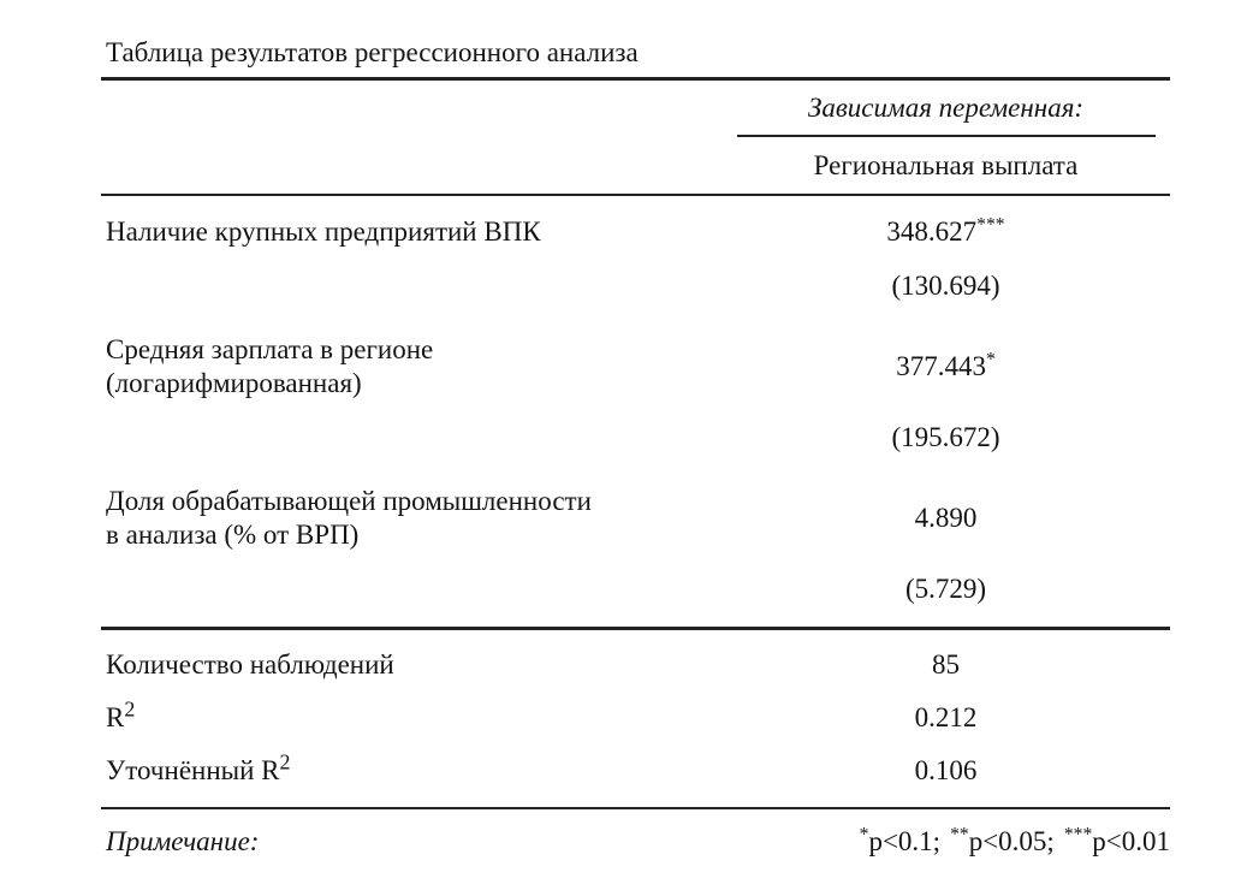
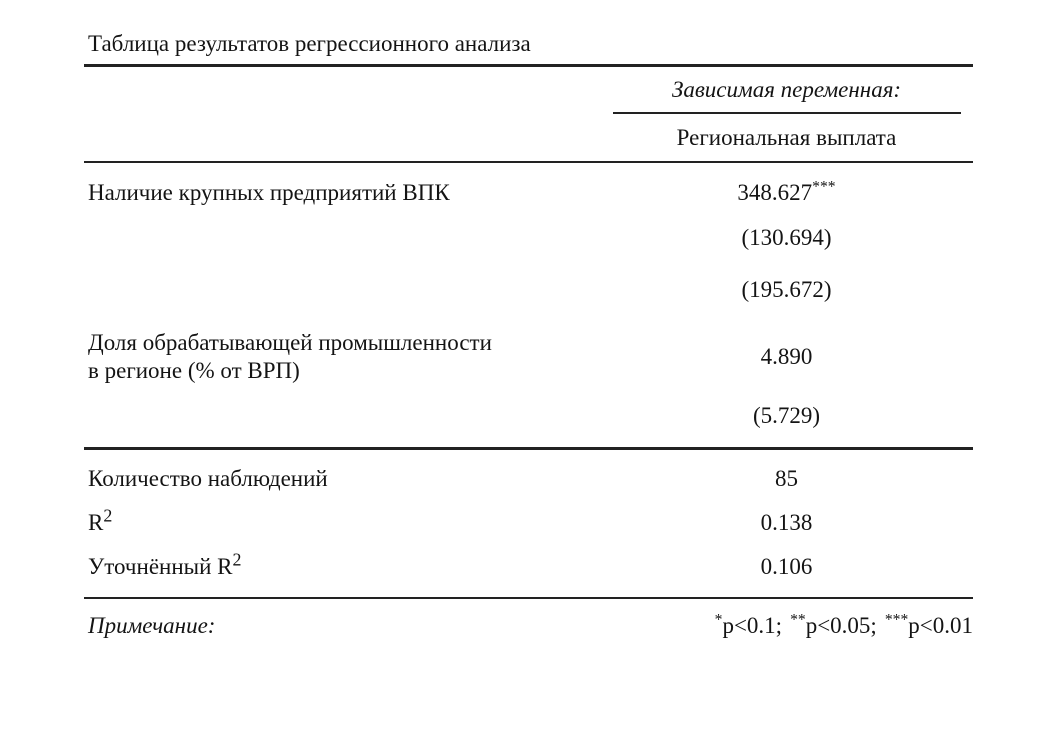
  Таблица результатов регрессионного анализа
  Зависимая переменная:
  Региональная выплата
  Наличие крупных предприятий ВПК
  348.627***
  (130.694)
- Средняя зарплата в регионе
- (логарифмированная)
- 377.443*
  (195.672)
  Доля обрабатывающей промышленности
- в анализа (% от ВРП)
+ в регионе (% от ВРП)
  4.890
  (5.729)
  Количество наблюдений
  85
  R2
- 0.212
+ 0.138
  Уточнённый R2
  0.106
  Примечание:
  *p<0.1; **p<0.05; ***p<0.01
